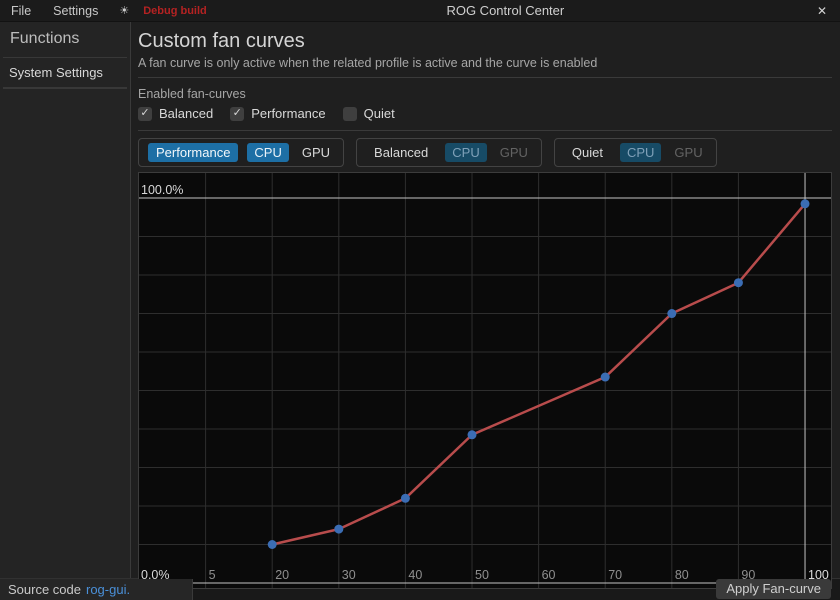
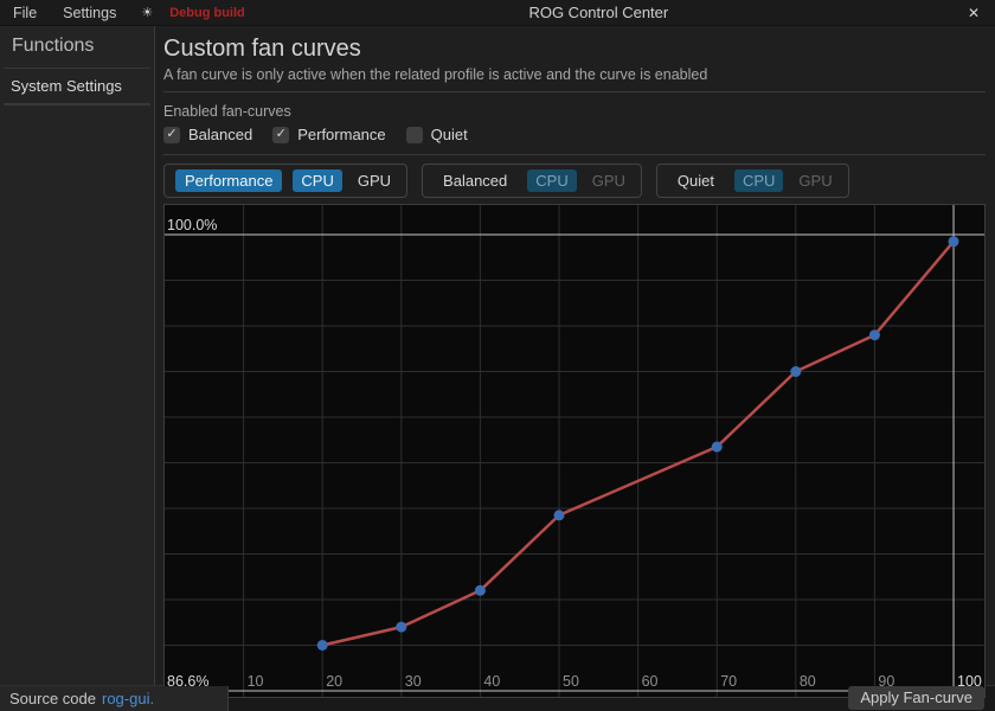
  File
  Settings
  ☀
  Debug build
  ROG Control Center
  ✕
  Functions
  System Settings
  Custom fan curves
  A fan curve is only active when the related profile is active and the curve is enabled
  Enabled fan-curves
  ✓
  Balanced
  ✓
  Performance
  Quiet
  Performance
  CPU
  GPU
  Balanced
  CPU
  GPU
  Quiet
  CPU
  GPU
- 5
+ 10
  20
  30
  40
  50
  60
  70
  80
  90
  100
  100.0%
- 0.0%
+ 86.6%
  Source code
  rog-gui.
  Apply Fan-curve
